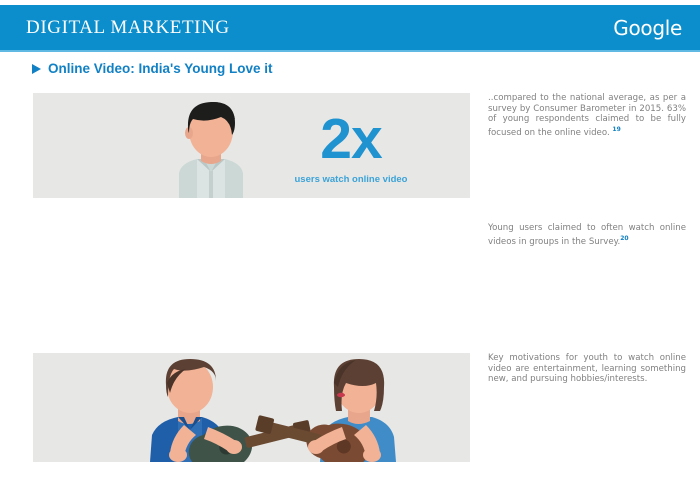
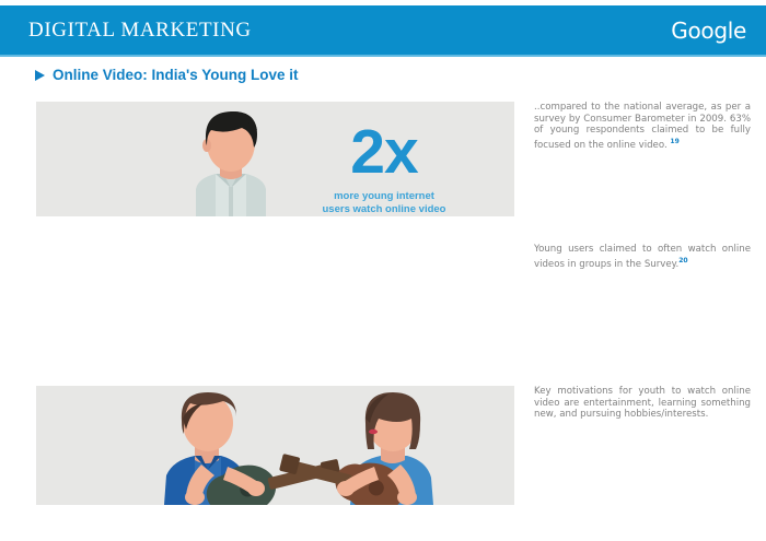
  DIGITAL MARKETING
  Google
  Online Video: India's Young Love it
  2x
+ more young internet
  users watch online video
- ..compared to the national average, as per a survey by Consumer Barometer in 2015. 63% of young respondents claimed to be fully focused on the online video.
+ ..compared to the national average, as per a survey by Consumer Barometer in 2009. 63% of young respondents claimed to be fully focused on the online video.
  Young users claimed to often watch online videos in groups in the Survey.
  Key motivations for youth to watch online video are entertainment, learning something new, and pursuing hobbies/interests.
